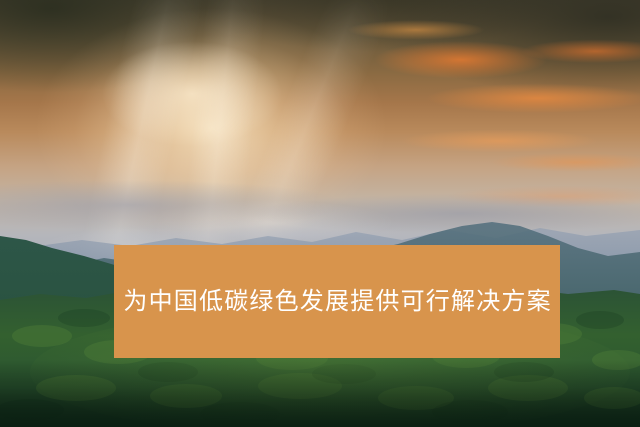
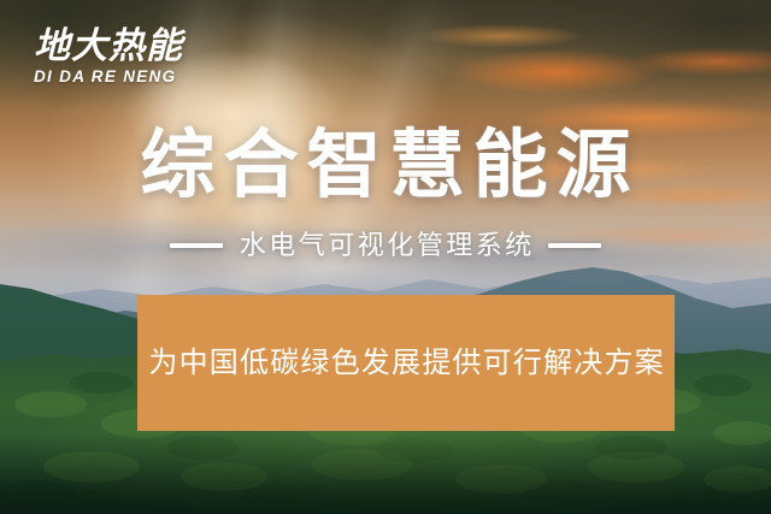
+ 地大热能
+ DI DA RE NENG
+ 综合智慧能源
+ 水电气可视化管理系统
  为中国低碳绿色发展提供可行解决方案
